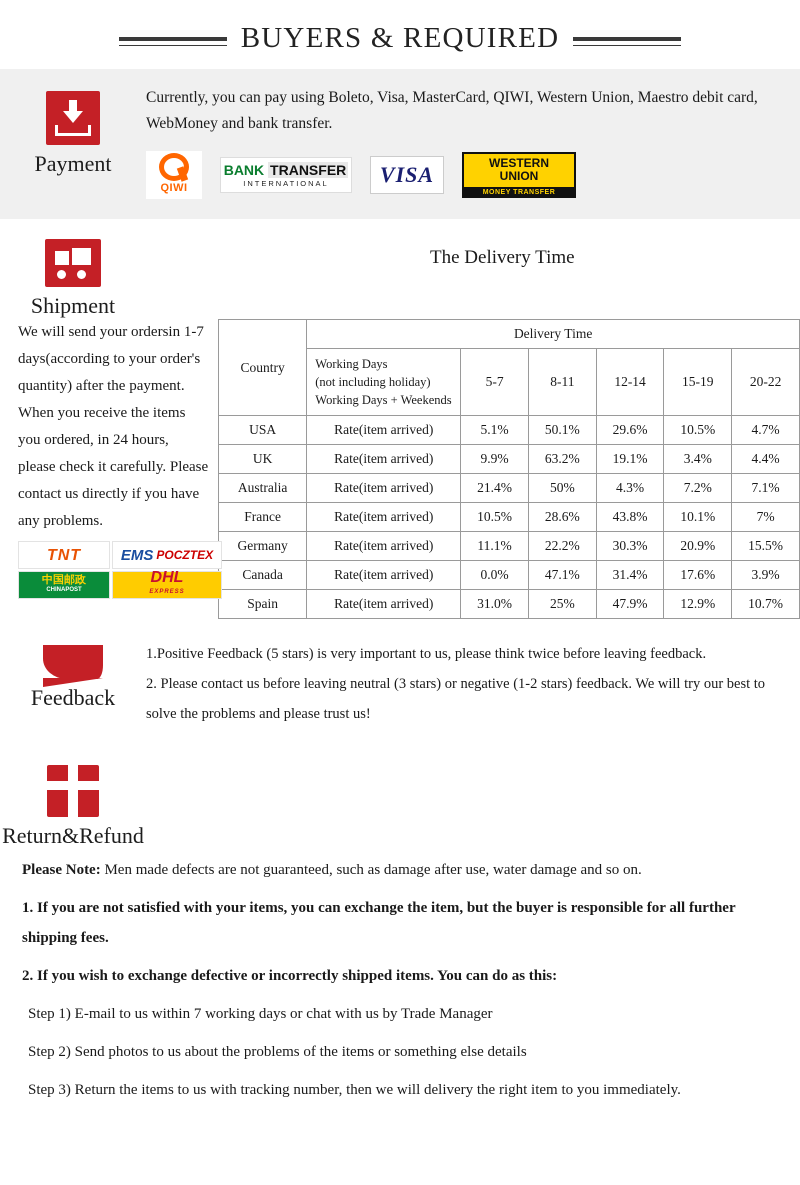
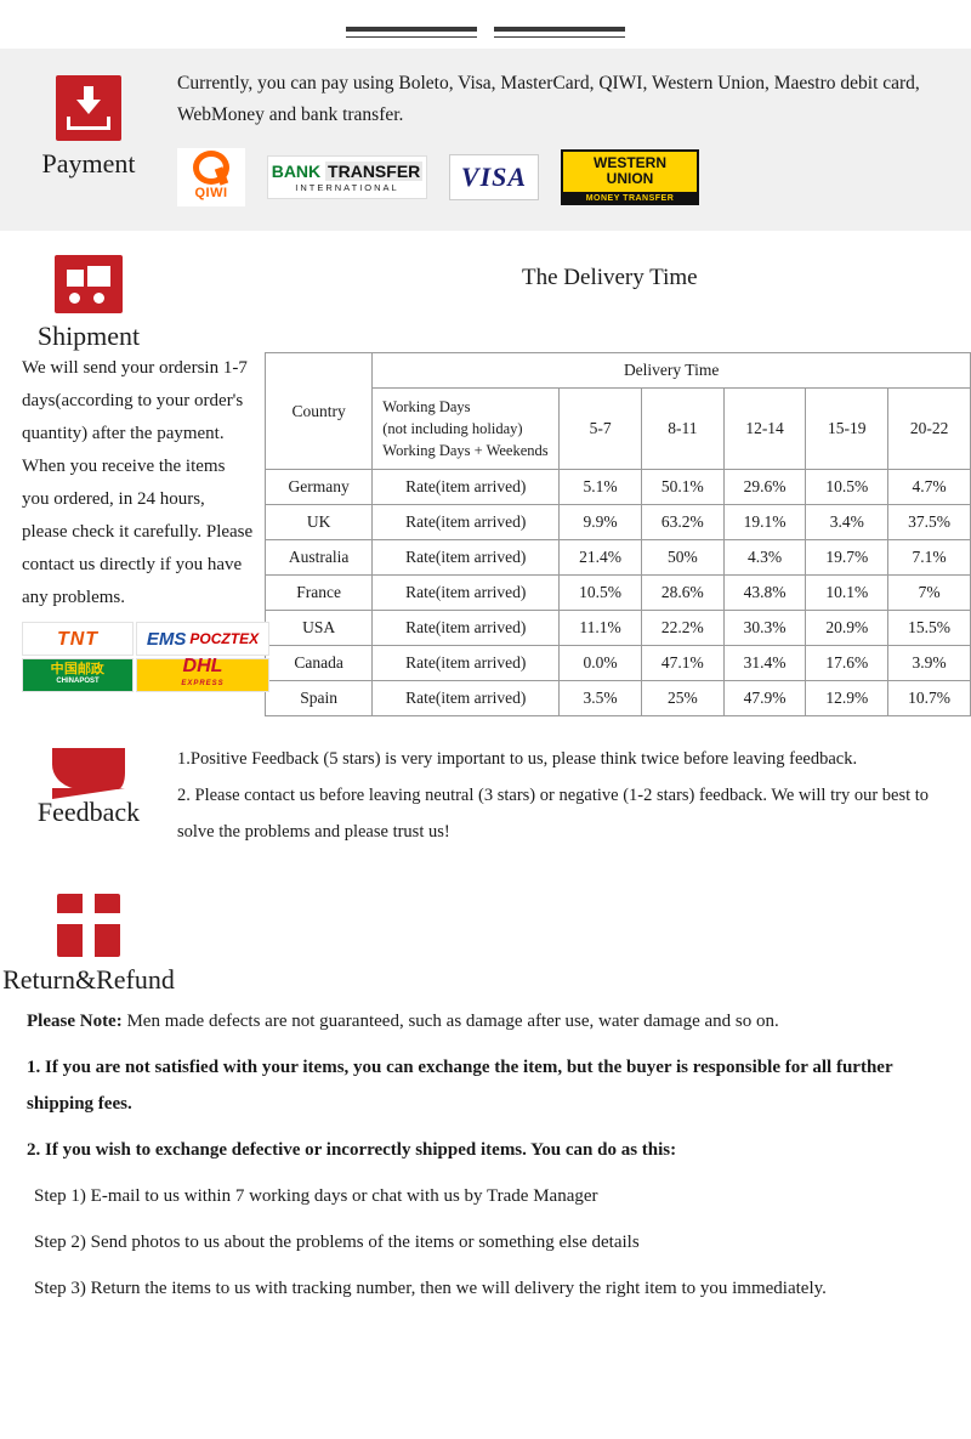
- BUYERS & REQUIRED
  Payment
  Currently, you can pay using Boleto, Visa, MasterCard, QIWI, Western Union, Maestro debit card, WebMoney and bank transfer.
  QIWI
  BANK TRANSFER
  INTERNATIONAL
  VISA
  WESTERN
  UNION
  Shipment
  The Delivery Time
  We will send your ordersin 1-7 days(according to your order's quantity) after the payment. When you receive the items you ordered, in 24 hours, please check it carefully. Please contact us directly if you have any problems.
  TNT
  EMS
  POCZTEX
  中国邮政
  DHL
  Country	Delivery Time
  Working Days (not including holiday) Working Days + Weekends	5-7	8-11	12-14	15-19	20-22
- USA	Rate(item arrived)	5.1%	50.1%	29.6%	10.5%	4.7%
+ Germany	Rate(item arrived)	5.1%	50.1%	29.6%	10.5%	4.7%
- UK	Rate(item arrived)	9.9%	63.2%	19.1%	3.4%	4.4%
+ UK	Rate(item arrived)	9.9%	63.2%	19.1%	3.4%	37.5%
- Australia	Rate(item arrived)	21.4%	50%	4.3%	7.2%	7.1%
+ Australia	Rate(item arrived)	21.4%	50%	4.3%	19.7%	7.1%
  France	Rate(item arrived)	10.5%	28.6%	43.8%	10.1%	7%
- Germany	Rate(item arrived)	11.1%	22.2%	30.3%	20.9%	15.5%
+ USA	Rate(item arrived)	11.1%	22.2%	30.3%	20.9%	15.5%
  Canada	Rate(item arrived)	0.0%	47.1%	31.4%	17.6%	3.9%
- Spain	Rate(item arrived)	31.0%	25%	47.9%	12.9%	10.7%
+ Spain	Rate(item arrived)	3.5%	25%	47.9%	12.9%	10.7%
  Feedback
  1.Positive Feedback (5 stars) is very important to us, please think twice before leaving feedback.
  2. Please contact us before leaving neutral (3 stars) or negative (1-2 stars) feedback. We will try our best to solve the problems and please trust us!
  Return&Refund
  Please Note: Men made defects are not guaranteed, such as damage after use, water damage and so on.
  1. If you are not satisfied with your items, you can exchange the item, but the buyer is responsible for all further shipping fees.
  2. If you wish to exchange defective or incorrectly shipped items. You can do as this:
  Step 1) E-mail to us within 7 working days or chat with us by Trade Manager
  Step 2) Send photos to us about the problems of the items or something else details
  Step 3) Return the items to us with tracking number, then we will delivery the right item to you immediately.
